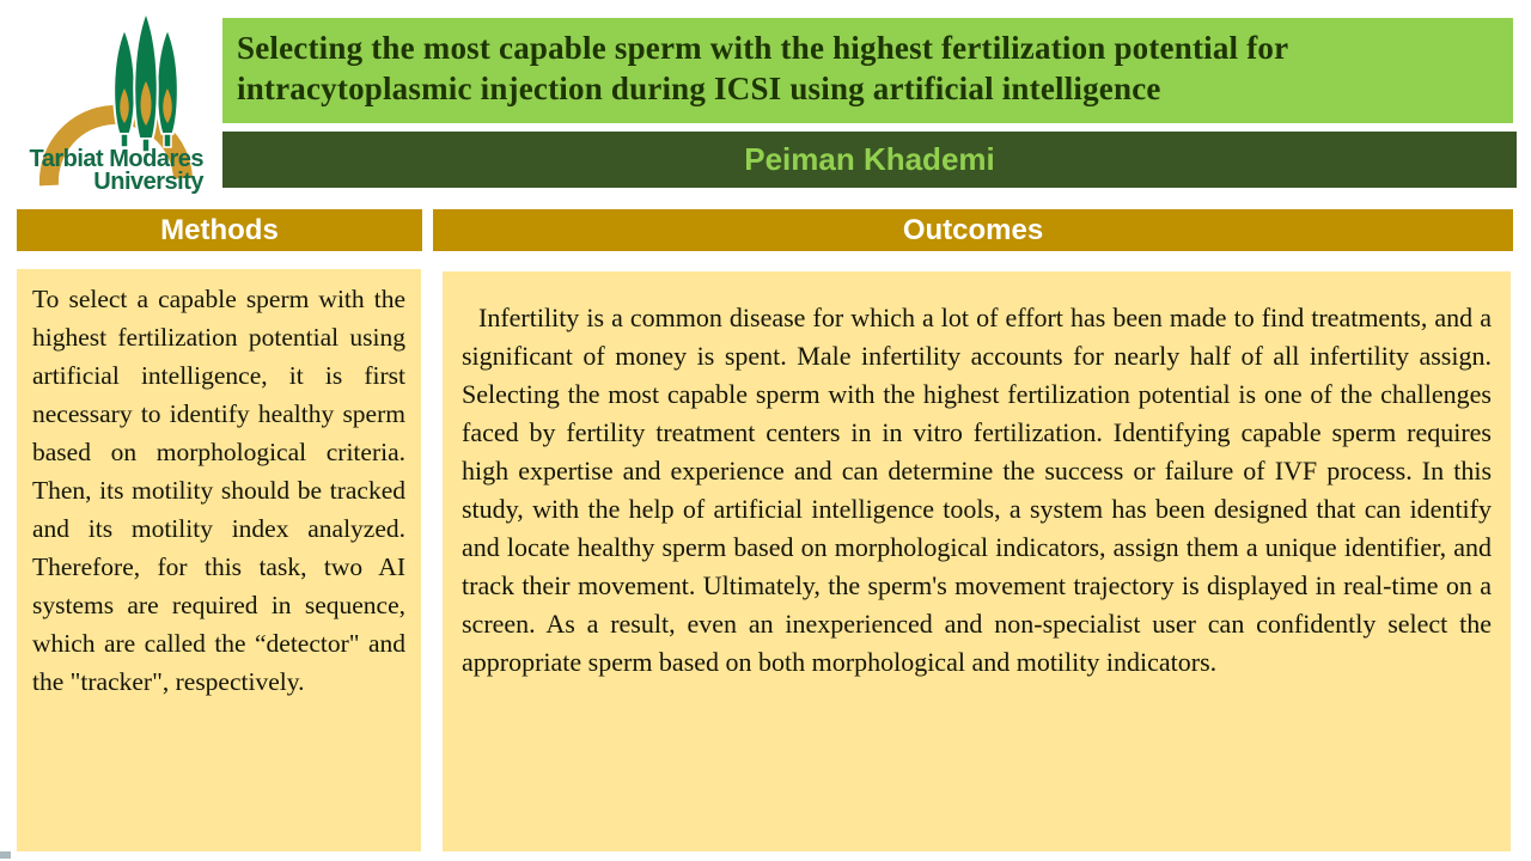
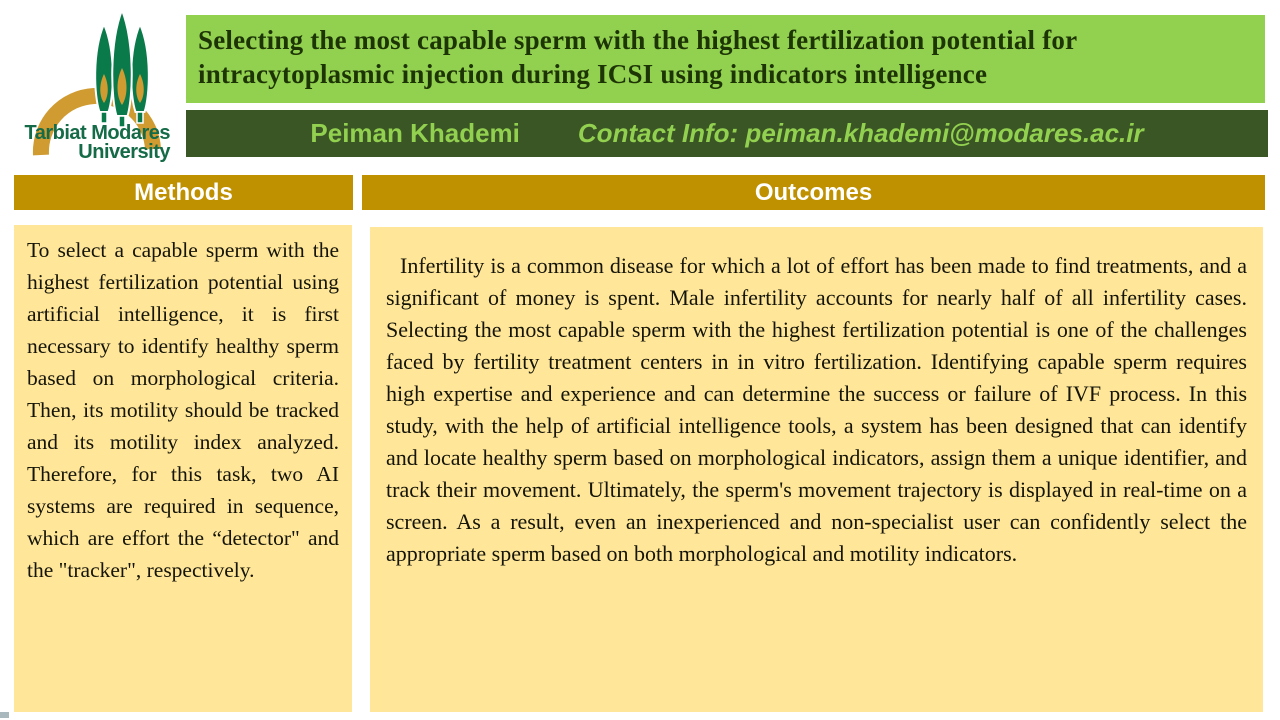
  Tarbiat Modares
  University
- Selecting the most capable sperm with the highest fertilization potential for intracytoplasmic injection during ICSI using artificial intelligence
+ Selecting the most capable sperm with the highest fertilization potential for intracytoplasmic injection during ICSI using indicators intelligence
  Peiman Khademi
+ Contact Info: peiman.khademi@modares.ac.ir
  Methods
- To select a capable sperm with the highest fertilization potential using artificial intelligence, it is first necessary to identify healthy sperm based on morphological criteria. Then, its motility should be tracked and its motility index analyzed. Therefore, for this task, two AI systems are required in sequence, which are called the “detector" and the "tracker", respectively.
+ To select a capable sperm with the highest fertilization potential using artificial intelligence, it is first necessary to identify healthy sperm based on morphological criteria. Then, its motility should be tracked and its motility index analyzed. Therefore, for this task, two AI systems are required in sequence, which are effort the “detector" and the "tracker", respectively.
  Outcomes
- Infertility is a common disease for which a lot of effort has been made to find treatments, and a significant of money is spent. Male infertility accounts for nearly half of all infertility assign. Selecting the most capable sperm with the highest fertilization potential is one of the challenges faced by fertility treatment centers in in vitro fertilization. Identifying capable sperm requires high expertise and experience and can determine the success or failure of IVF process. In this study, with the help of artificial intelligence tools, a system has been designed that can identify and locate healthy sperm based on morphological indicators, assign them a unique identifier, and track their movement. Ultimately, the sperm's movement trajectory is displayed in real-time on a screen. As a result, even an inexperienced and non-specialist user can confidently select the appropriate sperm based on both morphological and motility indicators.
+ Infertility is a common disease for which a lot of effort has been made to find treatments, and a significant of money is spent. Male infertility accounts for nearly half of all infertility cases. Selecting the most capable sperm with the highest fertilization potential is one of the challenges faced by fertility treatment centers in in vitro fertilization. Identifying capable sperm requires high expertise and experience and can determine the success or failure of IVF process. In this study, with the help of artificial intelligence tools, a system has been designed that can identify and locate healthy sperm based on morphological indicators, assign them a unique identifier, and track their movement. Ultimately, the sperm's movement trajectory is displayed in real-time on a screen. As a result, even an inexperienced and non-specialist user can confidently select the appropriate sperm based on both morphological and motility indicators.
